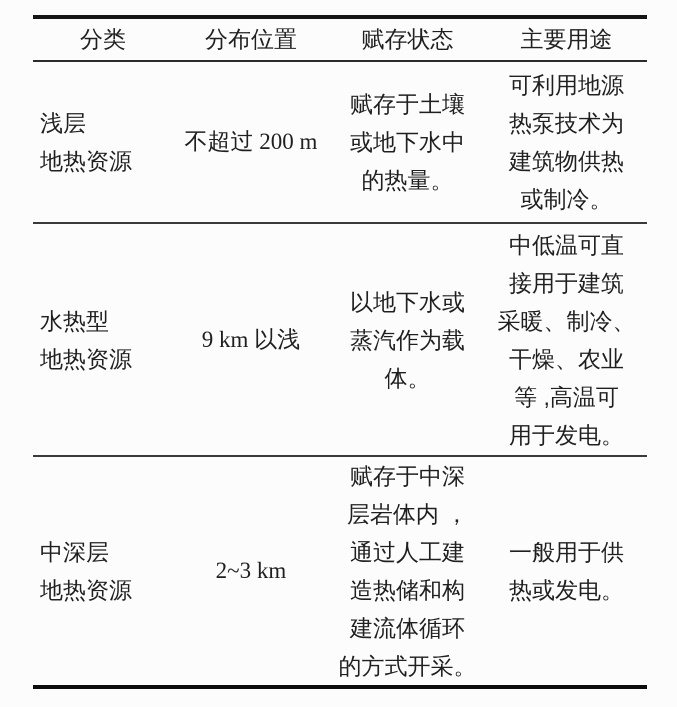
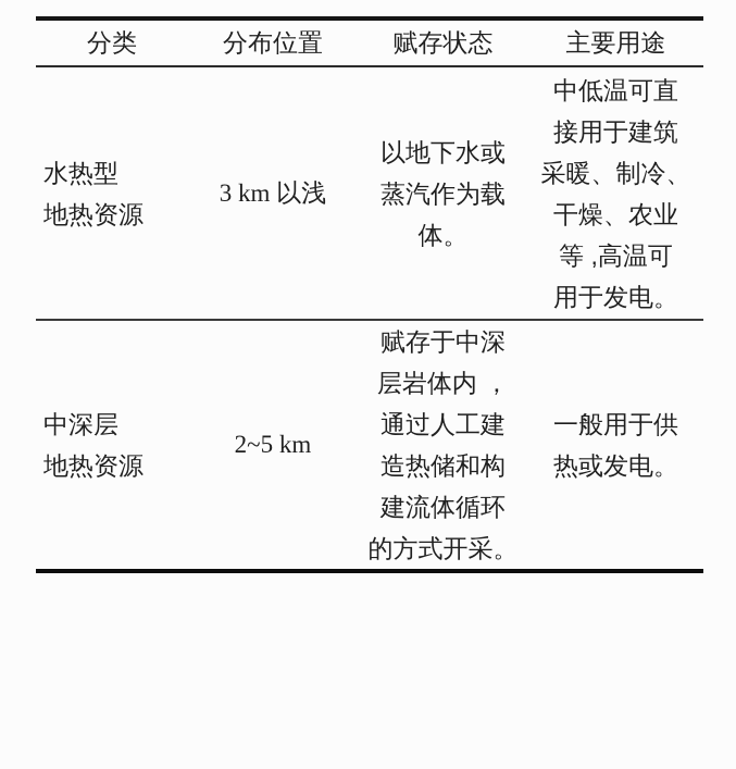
  分类	分布位置	赋存状态	主要用途
- 浅层 地热资源	不超过 200 m	赋存于土壤 或地下水中 的热量。	可利用地源 热泵技术为 建筑物供热 或制冷。
- 水热型 地热资源	9 km 以浅	以地下水或 蒸汽作为载 体。	中低温可直 接用于建筑 采暖、制冷、 干燥、农业 等 ,高温可 用于发电。
+ 水热型 地热资源	3 km 以浅	以地下水或 蒸汽作为载 体。	中低温可直 接用于建筑 采暖、制冷、 干燥、农业 等 ,高温可 用于发电。
- 中深层 地热资源	2~3 km	赋存于中深 层岩体内 ， 通过人工建 造热储和构 建流体循环 的方式开采。	一般用于供 热或发电。
+ 中深层 地热资源	2~5 km	赋存于中深 层岩体内 ， 通过人工建 造热储和构 建流体循环 的方式开采。	一般用于供 热或发电。
